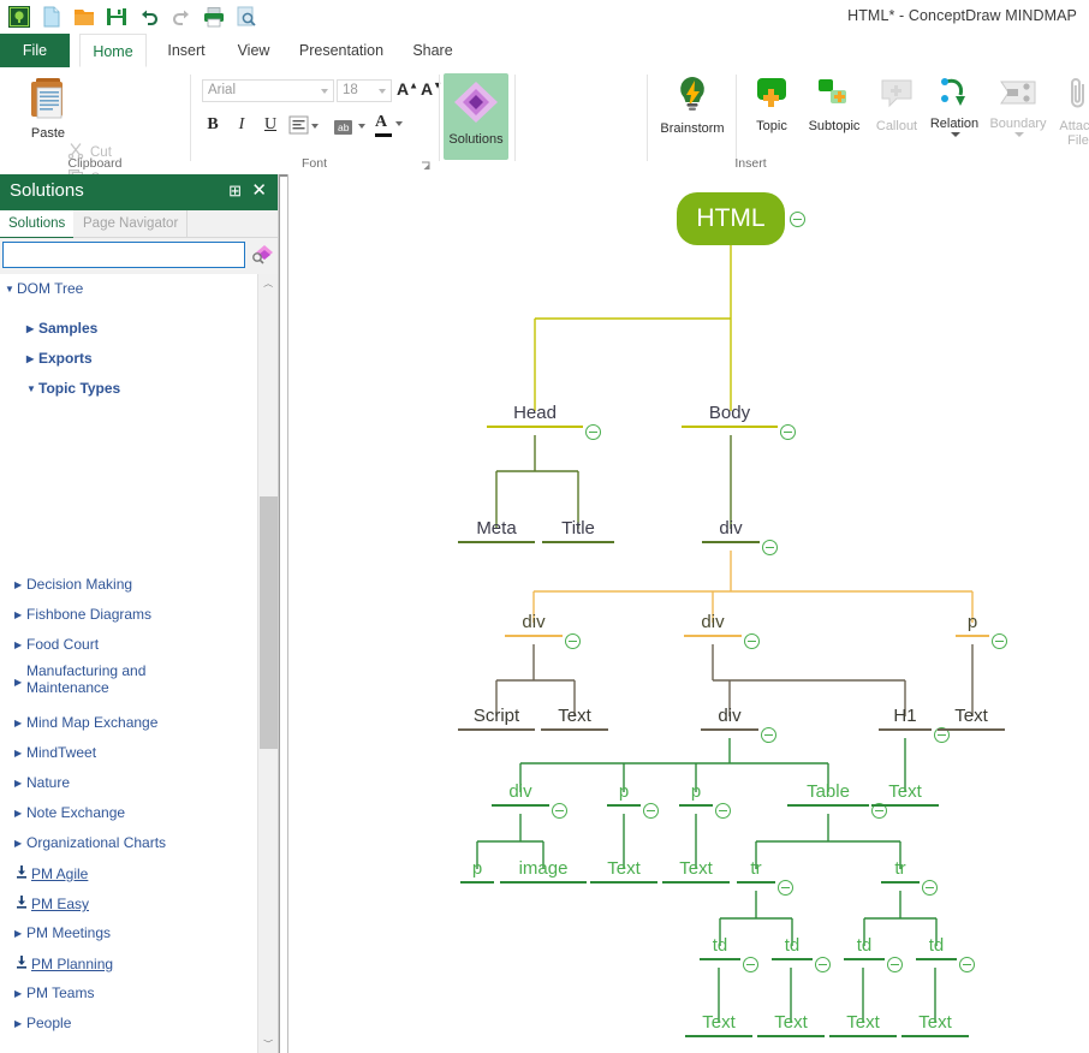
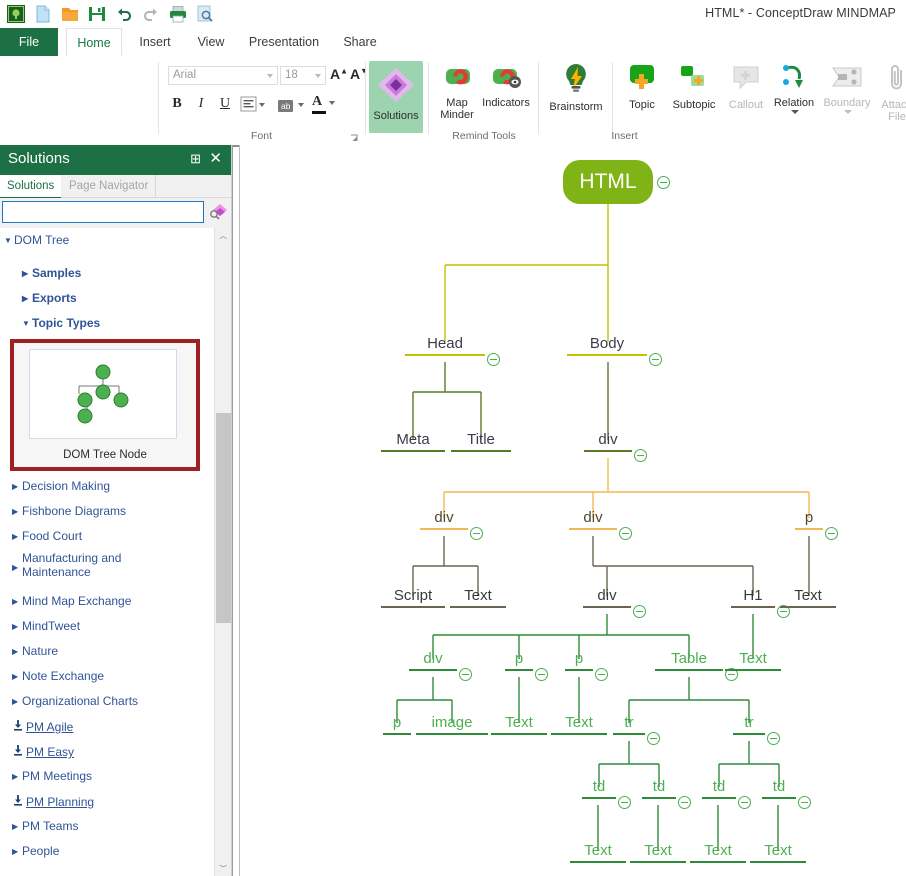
  HTML* - ConceptDraw MINDMAP
  File
  Home
  Insert
  View
  Presentation
  Share
- Paste
- Cut
- Clipboard
  Arial
  18
  A▲
  B
  I
  U
  ab
  A
  Font
  Solutions
+ Map
+ Minder
+ Indicators
+ Remind Tools
  Brainstorm
  Topic
  Subtopic
  Callout
  Relation
  Boundary
  Attac
  File
  Insert
  Solutions
  ⊞
  ✕
  Solutions
  Page Navigator
  ▼ DOM Tree
  ▶ Samples
  ▶ Exports
  ▼ Topic Types
+ DOM Tree Node
  ▶ Decision Making
  ▶ Fishbone Diagrams
  ▶ Food Court
  ▶
  Manufacturing and
  Maintenance
  ▶ Mind Map Exchange
  ▶ MindTweet
  ▶ Nature
  ▶ Note Exchange
  ▶ Organizational Charts
  PM Agile
  PM Easy
  ▶ PM Meetings
  PM Planning
  ▶ PM Teams
  ▶ People
  ︿
  ﹀
  HTML
  Head
  Body
  Meta
  Title
  div
  div
  div
  p
  Script
  Text
  div
  H1
  Text
  div
  p
  p
  Table
  Text
  p
  image
  Text
  Text
  tr
  tr
  td
  td
  td
  td
  Text
  Text
  Text
  Text
